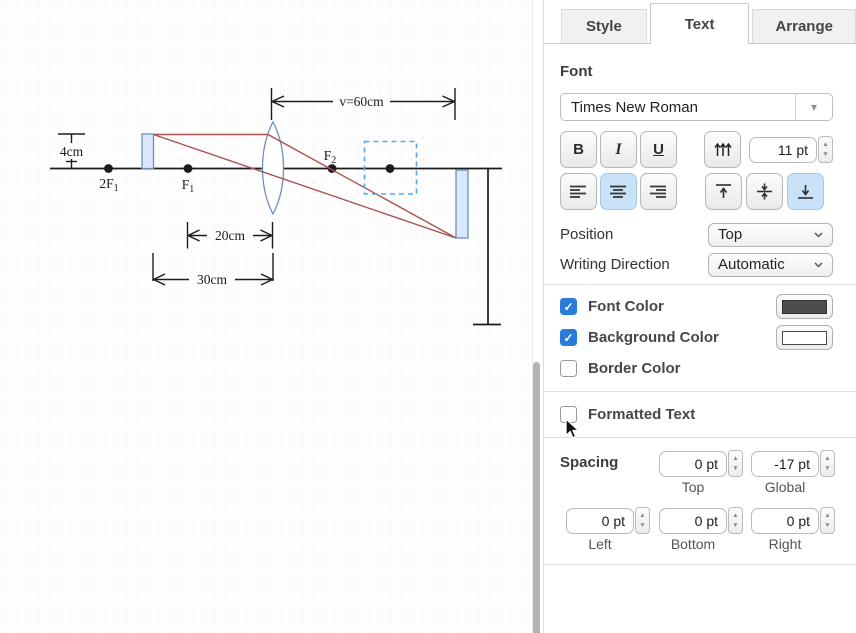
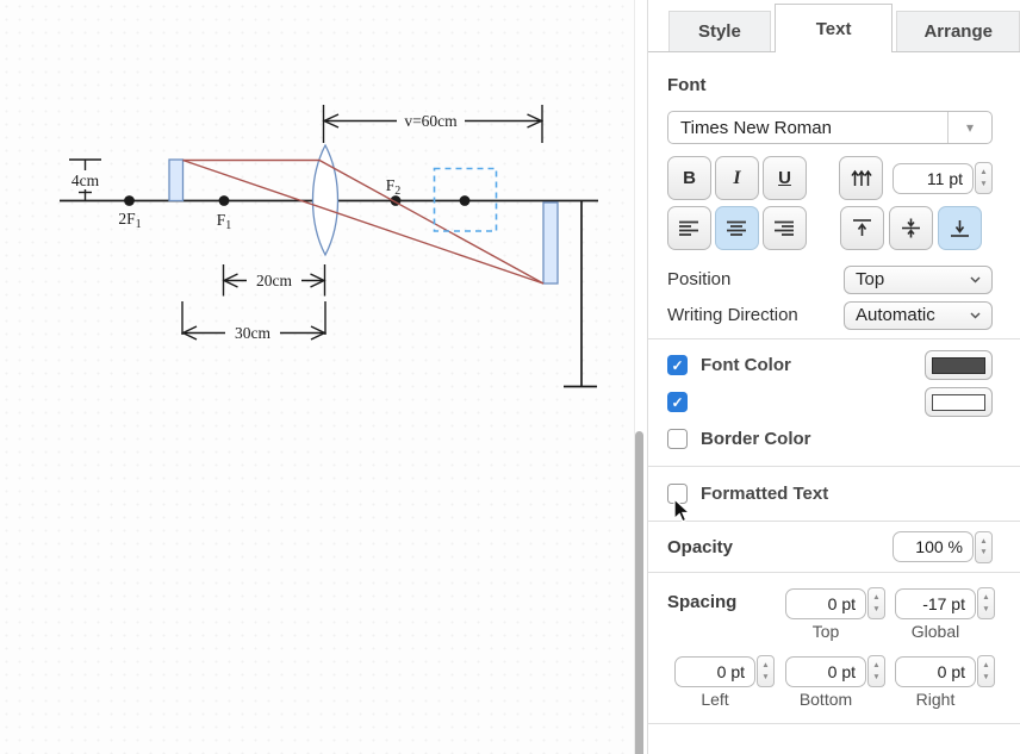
  4cm
  v=60cm
  20cm
  30cm
  2F1
  F1
  F2
  Style
  Text
  Arrange
  Font
  Times New Roman
  ▾
  B
  I
  U
  11 pt
  Position
  Top
  Writing Direction
  Automatic
  ✓
  Font Color
  ✓
- Background Color
  Border Color
  Formatted Text
+ Opacity
+ 100 %
  Spacing
  0 pt
  -17 pt
  Top
  Global
  0 pt
  0 pt
  0 pt
  Left
  Bottom
  Right
